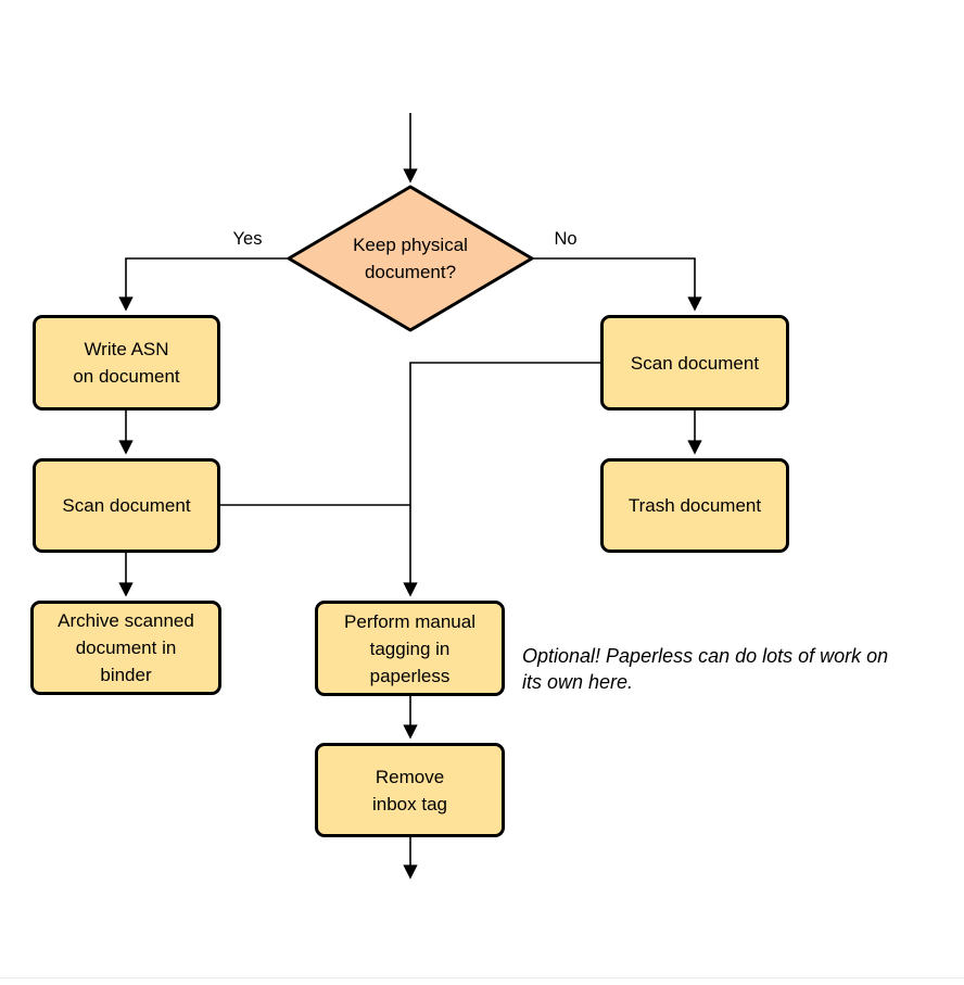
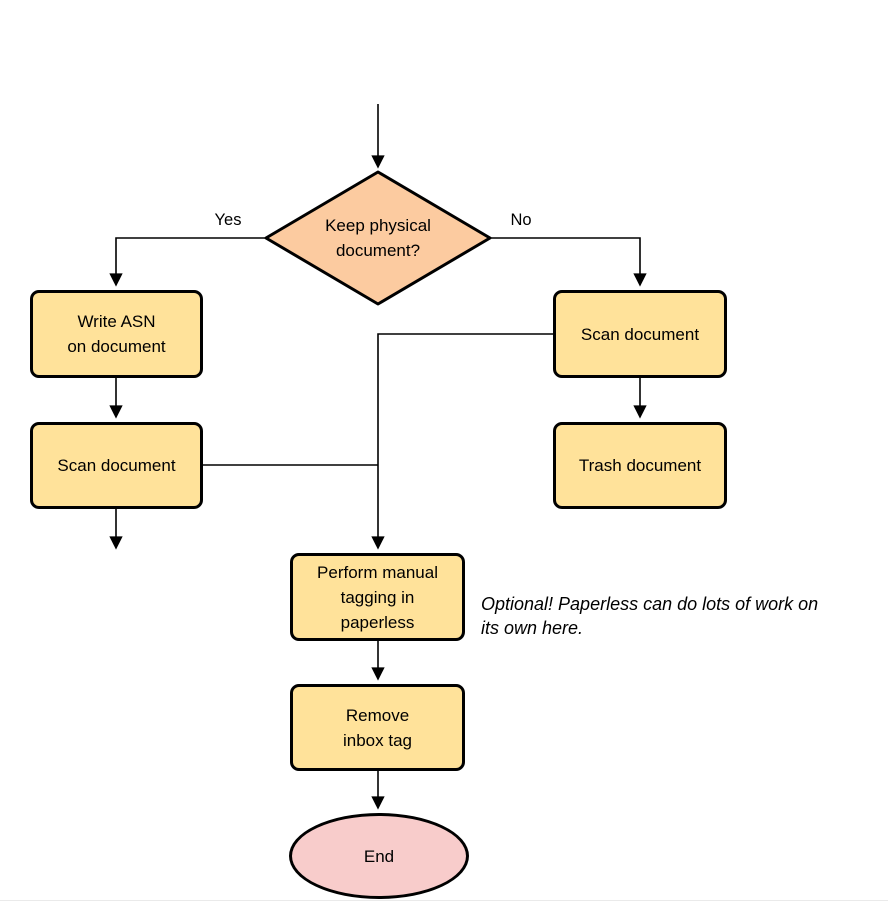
  Keep physical
  document?
  Yes
  No
  Write ASN
  on document
  Scan document
- Archive scanned
- document in
- binder
  Scan document
  Trash document
  Perform manual
  tagging in
  paperless
  Optional! Paperless can do lots of work on
  its own here.
  Remove
  inbox tag
+ End
